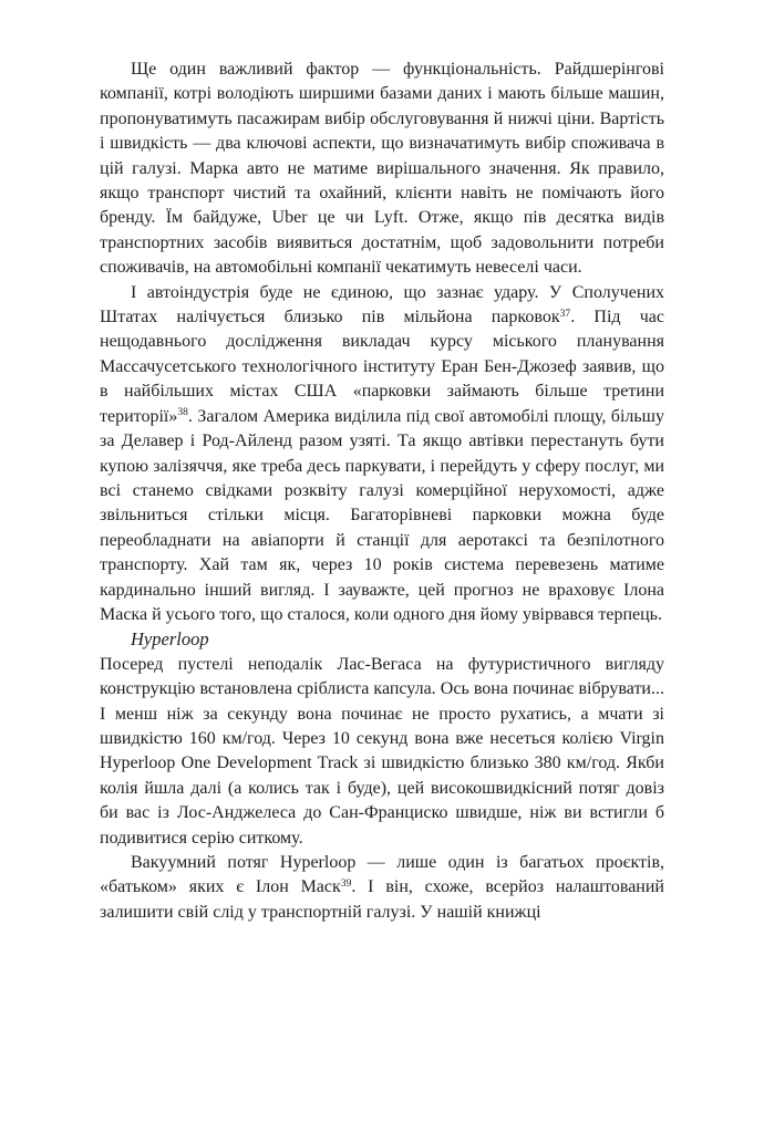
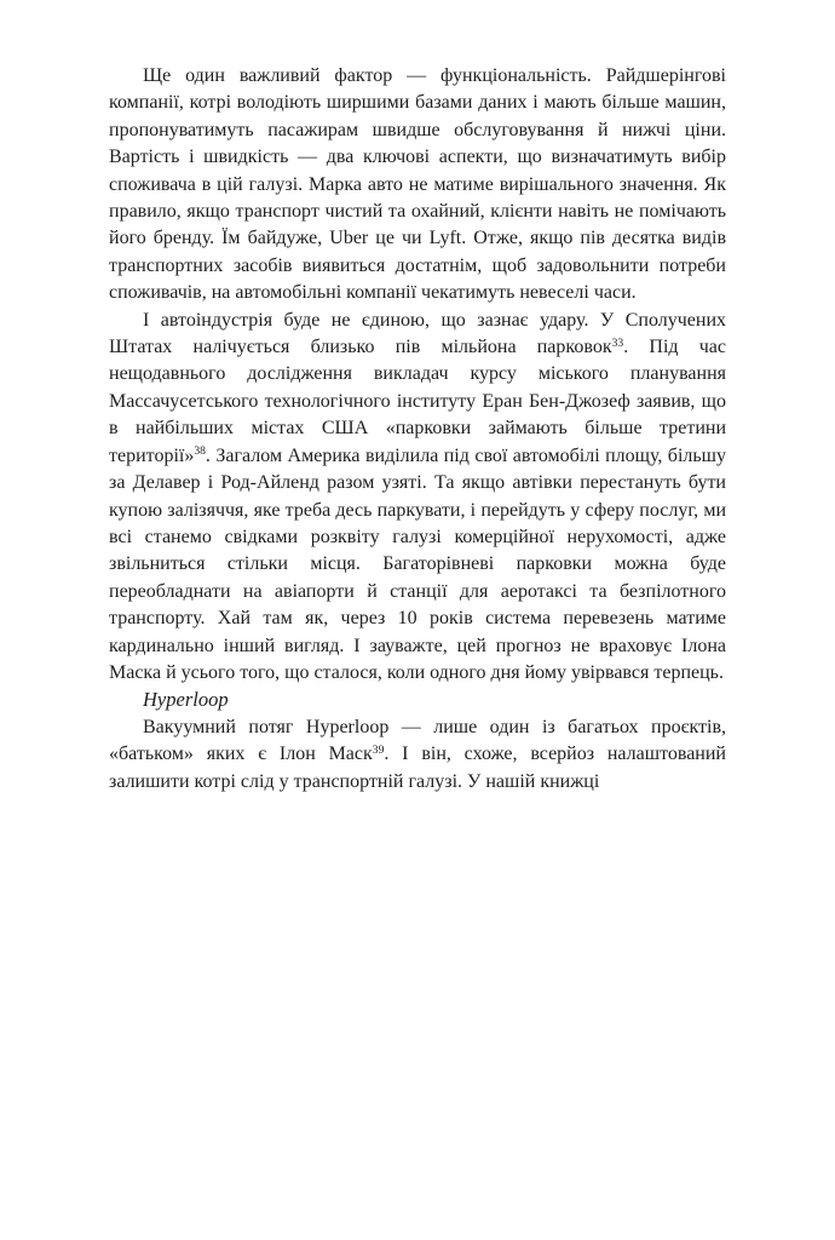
- Ще один важливий фактор — функціональність. Райдшерінгові компанії, котрі володіють ширшими базами даних і мають більше машин, пропонуватимуть пасажирам вибір обслуговування й нижчі ціни. Вартість і швидкість — два ключові аспекти, що визначатимуть вибір споживача в цій галузі. Марка авто не матиме вирішального значення. Як правило, якщо транспорт чистий та охайний, клієнти навіть не помічають його бренду. Їм байдуже, Uber це чи Lyft. Отже, якщо пів десятка видів транспортних засобів виявиться достатнім, щоб задовольнити потреби споживачів, на автомобільні компанії чекатимуть невеселі часи.
+ Ще один важливий фактор — функціональність. Райдшерінгові компанії, котрі володіють ширшими базами даних і мають більше машин, пропонуватимуть пасажирам швидше обслуговування й нижчі ціни. Вартість і швидкість — два ключові аспекти, що визначатимуть вибір споживача в цій галузі. Марка авто не матиме вирішального значення. Як правило, якщо транспорт чистий та охайний, клієнти навіть не помічають його бренду. Їм байдуже, Uber це чи Lyft. Отже, якщо пів десятка видів транспортних засобів виявиться достатнім, щоб задовольнити потреби споживачів, на автомобільні компанії чекатимуть невеселі часи.
- І автоіндустрія буде не єдиною, що зазнає удару. У Сполучених Штатах налічується близько пів мільйона парковок37. Під час нещодавнього дослідження викладач курсу міського планування Массачусетського технологічного інституту Еран Бен-Джозеф заявив, що в найбільших містах США «парковки займають більше третини території»38. Загалом Америка виділила під свої автомобілі площу, більшу за Делавер і Род-Айленд разом узяті. Та якщо автівки перестануть бути купою залізяччя, яке треба десь паркувати, і перейдуть у сферу послуг, ми всі станемо свідками розквіту галузі комерційної нерухомості, адже звільниться стільки місця. Багаторівневі парковки можна буде переобладнати на авіапорти й станції для аеротаксі та безпілотного транспорту. Хай там як, через 10 років система перевезень матиме кардинально інший вигляд. І зауважте, цей прогноз не враховує Ілона Маска й усього того, що сталося, коли одного дня йому увірвався терпець.
+ І автоіндустрія буде не єдиною, що зазнає удару. У Сполучених Штатах налічується близько пів мільйона парковок33. Під час нещодавнього дослідження викладач курсу міського планування Массачусетського технологічного інституту Еран Бен-Джозеф заявив, що в найбільших містах США «парковки займають більше третини території»38. Загалом Америка виділила під свої автомобілі площу, більшу за Делавер і Род-Айленд разом узяті. Та якщо автівки перестануть бути купою залізяччя, яке треба десь паркувати, і перейдуть у сферу послуг, ми всі станемо свідками розквіту галузі комерційної нерухомості, адже звільниться стільки місця. Багаторівневі парковки можна буде переобладнати на авіапорти й станції для аеротаксі та безпілотного транспорту. Хай там як, через 10 років система перевезень матиме кардинально інший вигляд. І зауважте, цей прогноз не враховує Ілона Маска й усього того, що сталося, коли одного дня йому увірвався терпець.
  Hyperloop
- Посеред пустелі неподалік Лас-Вегаса на футуристичного вигляду конструкцію встановлена сріблиста капсула. Ось вона починає вібрувати... І менш ніж за секунду вона починає не просто рухатись, а мчати зі швидкістю 160 км/год. Через 10 секунд вона вже несеться колією Virgin Hyperloop One Development Track зі швидкістю близько 380 км/год. Якби колія йшла далі (а колись так і буде), цей високошвидкісний потяг довіз би вас із Лос-Анджелеса до Сан-Франциско швидше, ніж ви встигли б подивитися серію ситкому.
- Вакуумний потяг Hyperloop — лише один із багатьох проєктів, «батьком» яких є Ілон Маск39. І він, схоже, всерйоз налаштований залишити свій слід у транспортній галузі. У нашій книжці
+ Вакуумний потяг Hyperloop — лише один із багатьох проєктів, «батьком» яких є Ілон Маск39. І він, схоже, всерйоз налаштований залишити котрі слід у транспортній галузі. У нашій книжці
